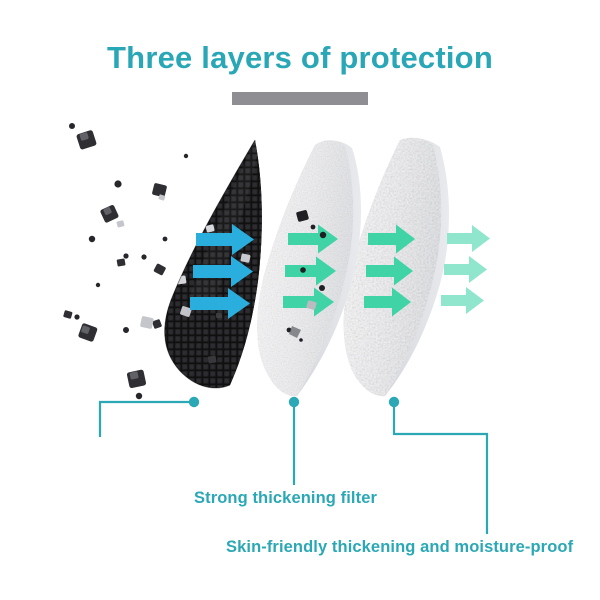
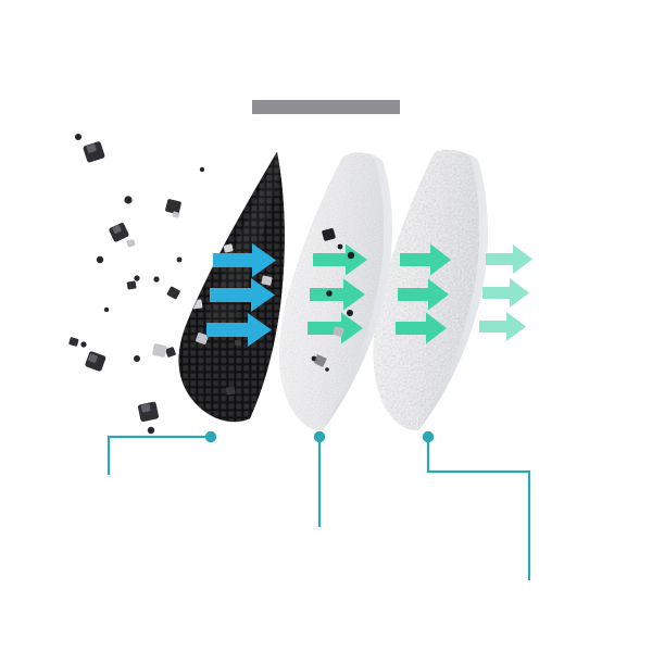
- Three layers of protection
- Strong thickening filter
- Skin-friendly thickening and moisture-proof
